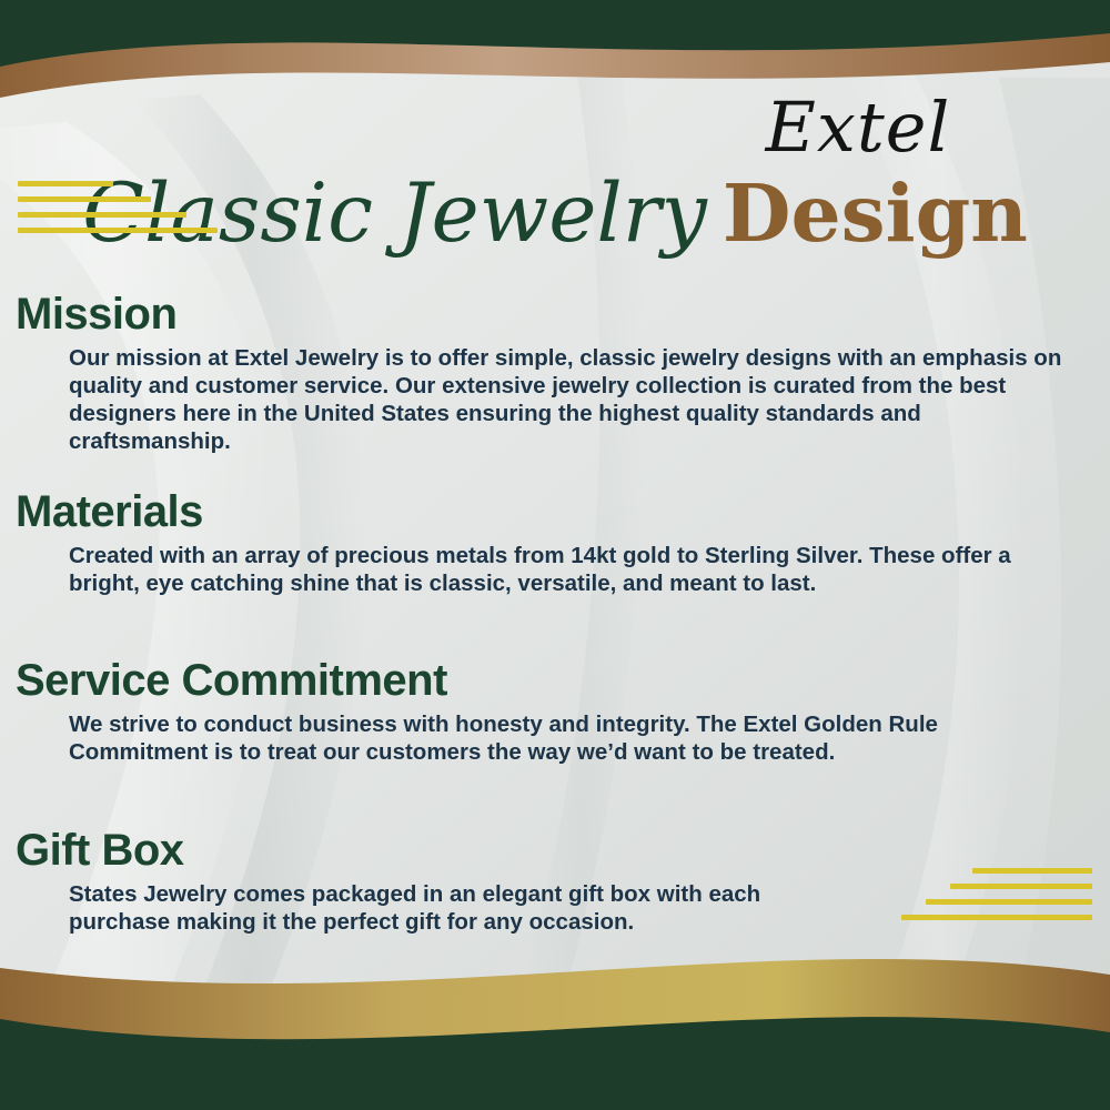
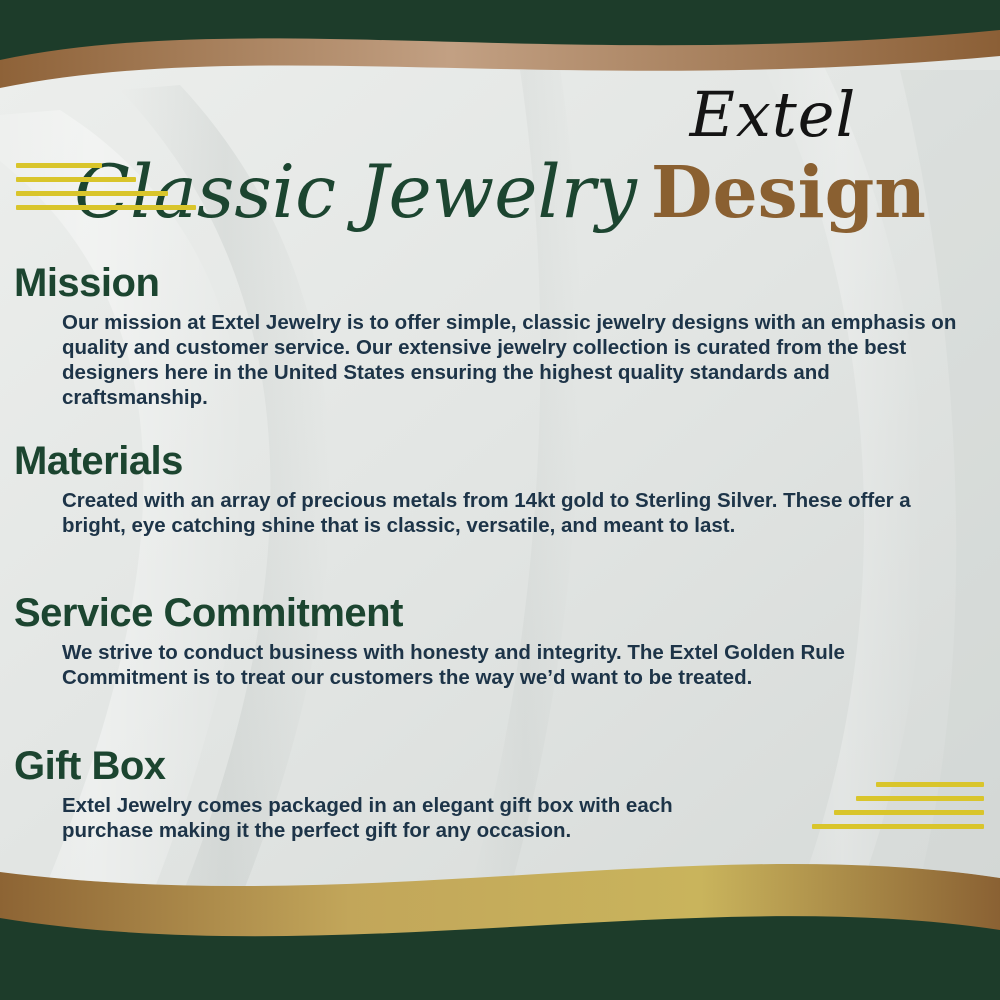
  Extel
  assic Jewelry Design
  Mission
  Our mission at Extel Jewelry is to offer simple, classic jewelry designs with an emphasis on quality and customer service. Our extensive jewelry collection is curated from the best designers here in the United States ensuring the highest quality standards and craftsmanship.
  Materials
  Created with an array of precious metals from 14kt gold to Sterling Silver. These offer a bright, eye catching shine that is classic, versatile, and meant to last.
  Service Commitment
  We strive to conduct business with honesty and integrity. The Extel Golden Rule Commitment is to treat our customers the way we’d want to be treated.
  Gift Box
- States Jewelry comes packaged in an elegant gift box with each purchase making it the perfect gift for any occasion.
+ Extel Jewelry comes packaged in an elegant gift box with each purchase making it the perfect gift for any occasion.
